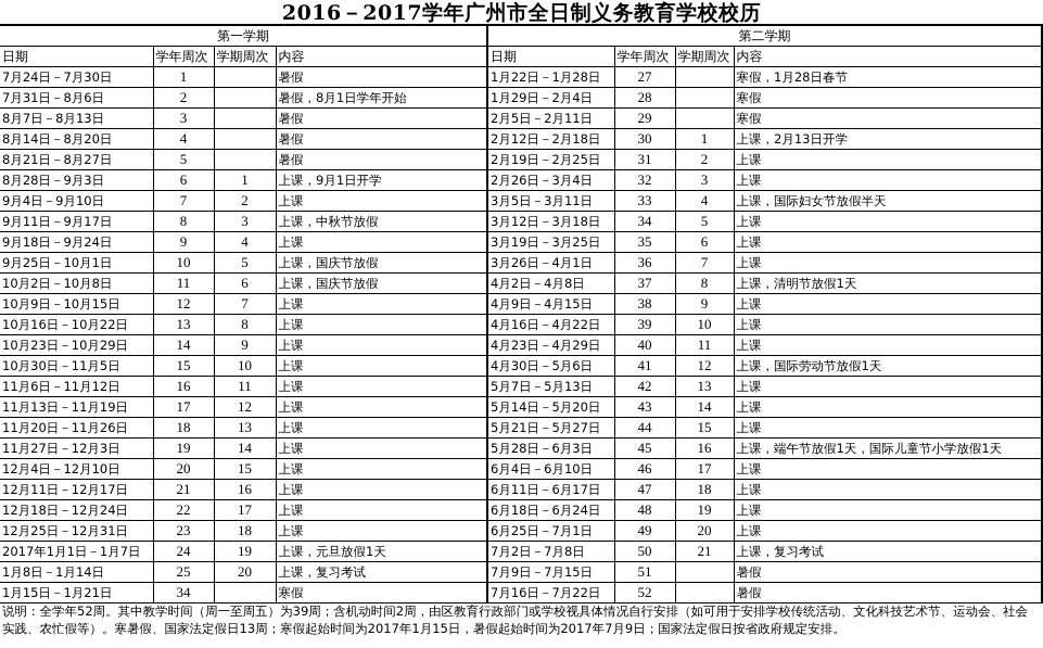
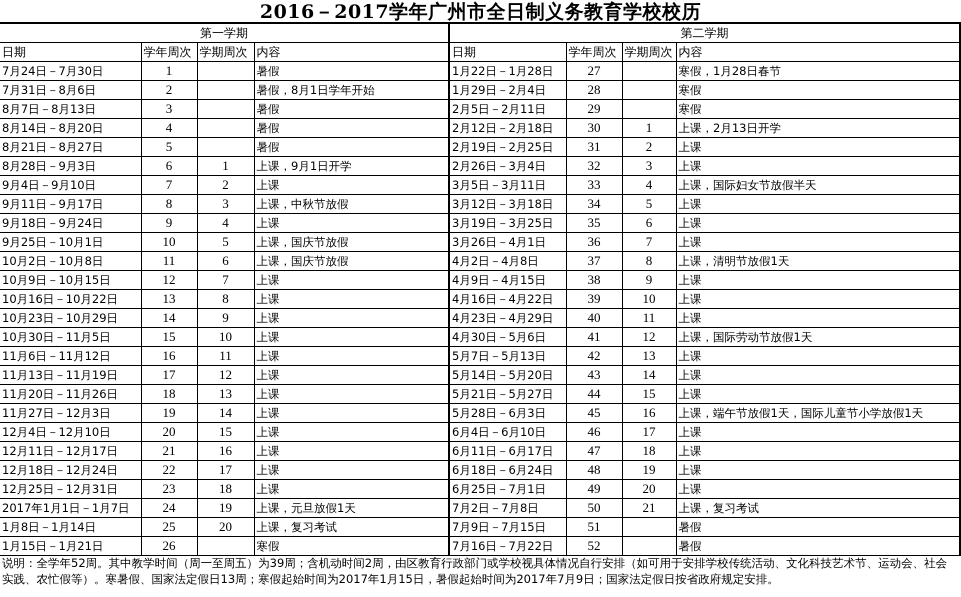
  2016－2017学年广州市全日制义务教育学校校历
  第一学期	第二学期
  日期	学年周次	学期周次	内容	日期	学年周次	学期周次	内容
  7月24日－7月30日	1		暑假	1月22日－1月28日	27		寒假，1月28日春节
  7月31日－8月6日	2		暑假，8月1日学年开始	1月29日－2月4日	28		寒假
  8月7日－8月13日	3		暑假	2月5日－2月11日	29		寒假
  8月14日－8月20日	4		暑假	2月12日－2月18日	30	1	上课，2月13日开学
  8月21日－8月27日	5		暑假	2月19日－2月25日	31	2	上课
  8月28日－9月3日	6	1	上课，9月1日开学	2月26日－3月4日	32	3	上课
  9月4日－9月10日	7	2	上课	3月5日－3月11日	33	4	上课，国际妇女节放假半天
  9月11日－9月17日	8	3	上课，中秋节放假	3月12日－3月18日	34	5	上课
  9月18日－9月24日	9	4	上课	3月19日－3月25日	35	6	上课
  9月25日－10月1日	10	5	上课，国庆节放假	3月26日－4月1日	36	7	上课
  10月2日－10月8日	11	6	上课，国庆节放假	4月2日－4月8日	37	8	上课，清明节放假1天
  10月9日－10月15日	12	7	上课	4月9日－4月15日	38	9	上课
  10月16日－10月22日	13	8	上课	4月16日－4月22日	39	10	上课
  10月23日－10月29日	14	9	上课	4月23日－4月29日	40	11	上课
  10月30日－11月5日	15	10	上课	4月30日－5月6日	41	12	上课，国际劳动节放假1天
  11月6日－11月12日	16	11	上课	5月7日－5月13日	42	13	上课
  11月13日－11月19日	17	12	上课	5月14日－5月20日	43	14	上课
  11月20日－11月26日	18	13	上课	5月21日－5月27日	44	15	上课
  11月27日－12月3日	19	14	上课	5月28日－6月3日	45	16	上课，端午节放假1天，国际儿童节小学放假1天
  12月4日－12月10日	20	15	上课	6月4日－6月10日	46	17	上课
  12月11日－12月17日	21	16	上课	6月11日－6月17日	47	18	上课
  12月18日－12月24日	22	17	上课	6月18日－6月24日	48	19	上课
  12月25日－12月31日	23	18	上课	6月25日－7月1日	49	20	上课
  2017年1月1日－1月7日	24	19	上课，元旦放假1天	7月2日－7月8日	50	21	上课，复习考试
  1月8日－1月14日	25	20	上课，复习考试	7月9日－7月15日	51		暑假
- 1月15日－1月21日	34		寒假	7月16日－7月22日	52		暑假
+ 1月15日－1月21日	26		寒假	7月16日－7月22日	52		暑假
  说明：全学年52周。其中教学时间（周一至周五）为39周；含机动时间2周，由区教育行政部门或学校视具体情况自行安排（如可用于安排学校传统活动、文化科技艺术节、运动会、社会实践、农忙假等）。寒暑假、国家法定假日13周；寒假起始时间为2017年1月15日，暑假起始时间为2017年7月9日；国家法定假日按省政府规定安排。
